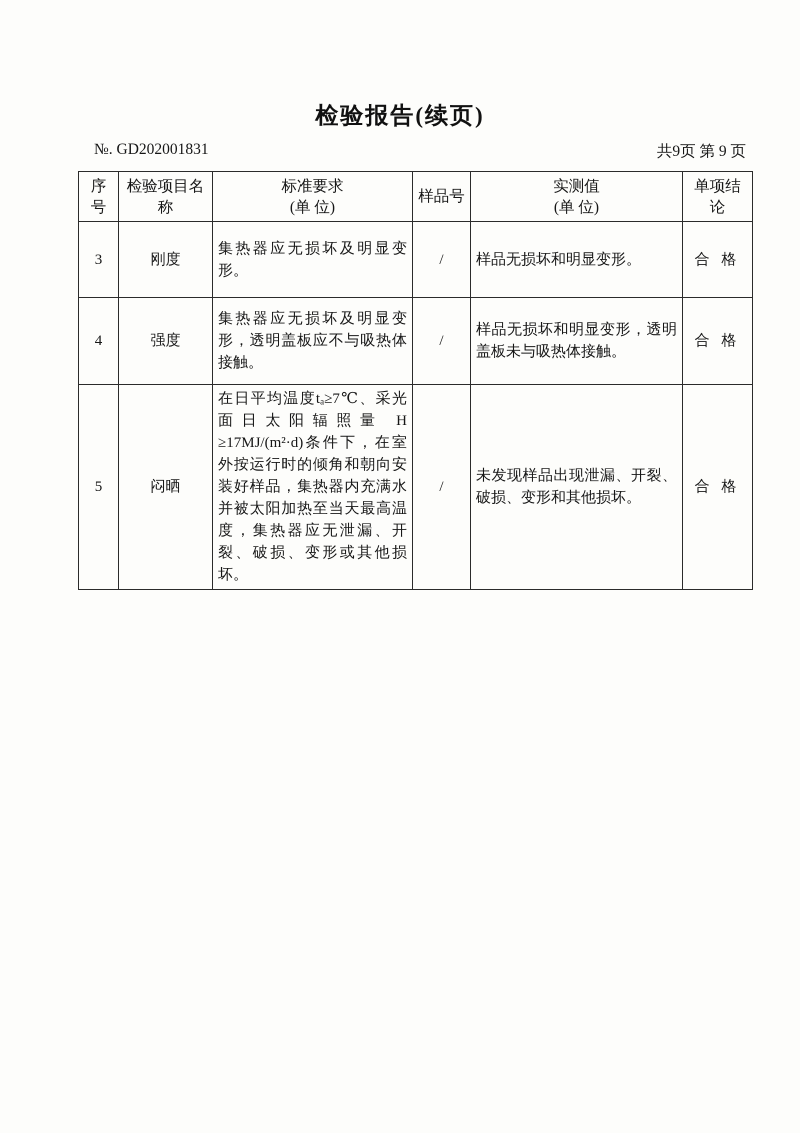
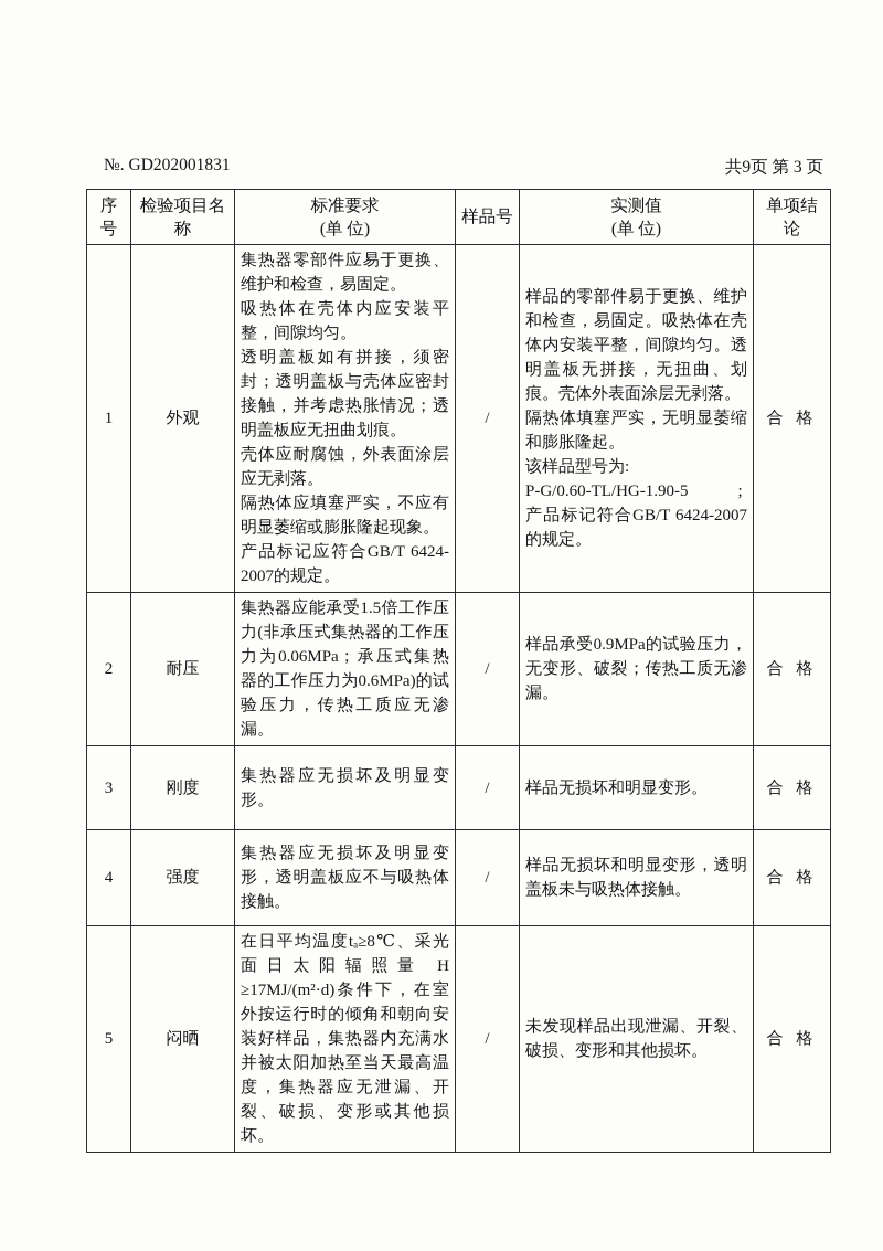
- 检验报告(续页)
  №. GD202001831
- 共9页 第 9 页
+ 共9页 第 3 页
  序号	检验项目名称	标准要求 (单 位)	样品号	实测值 (单 位)	单项结论
+ 1	外观	集热器零部件应易于更换、维护和检查，易固定。 吸热体在壳体内应安装平整，间隙均匀。 透明盖板如有拼接，须密封；透明盖板与壳体应密封接触，并考虑热胀情况；透明盖板应无扭曲划痕。 壳体应耐腐蚀，外表面涂层应无剥落。 隔热体应填塞严实，不应有明显萎缩或膨胀隆起现象。 产品标记应符合GB/T 6424-2007的规定。	/	样品的零部件易于更换、维护和检查，易固定。吸热体在壳体内安装平整，间隙均匀。透明盖板无拼接，无扭曲、划痕。壳体外表面涂层无剥落。 隔热体填塞严实，无明显萎缩和膨胀隆起。 该样品型号为: P-G/0.60-TL/HG-1.90-5 ; 产品标记符合GB/T 6424-2007的规定。	合 格
+ 2	耐压	集热器应能承受1.5倍工作压力(非承压式集热器的工作压力为0.06MPa；承压式集热器的工作压力为0.6MPa)的试验压力，传热工质应无渗漏。	/	样品承受0.9MPa的试验压力，无变形、破裂；传热工质无渗漏。	合 格
  3	刚度	集热器应无损坏及明显变形。	/	样品无损坏和明显变形。	合 格
  4	强度	集热器应无损坏及明显变形，透明盖板应不与吸热体接触。	/	样品无损坏和明显变形，透明盖板未与吸热体接触。	合 格
- 5	闷晒	在日平均温度tₐ≥7℃、采光面日太阳辐照量 H ≥17MJ/(m²·d)条件下，在室外按运行时的倾角和朝向安装好样品，集热器内充满水并被太阳加热至当天最高温度，集热器应无泄漏、开裂、破损、变形或其他损坏。	/	未发现样品出现泄漏、开裂、破损、变形和其他损坏。	合 格
+ 5	闷晒	在日平均温度tₐ≥8℃、采光面日太阳辐照量 H ≥17MJ/(m²·d)条件下，在室外按运行时的倾角和朝向安装好样品，集热器内充满水并被太阳加热至当天最高温度，集热器应无泄漏、开裂、破损、变形或其他损坏。	/	未发现样品出现泄漏、开裂、破损、变形和其他损坏。	合 格
